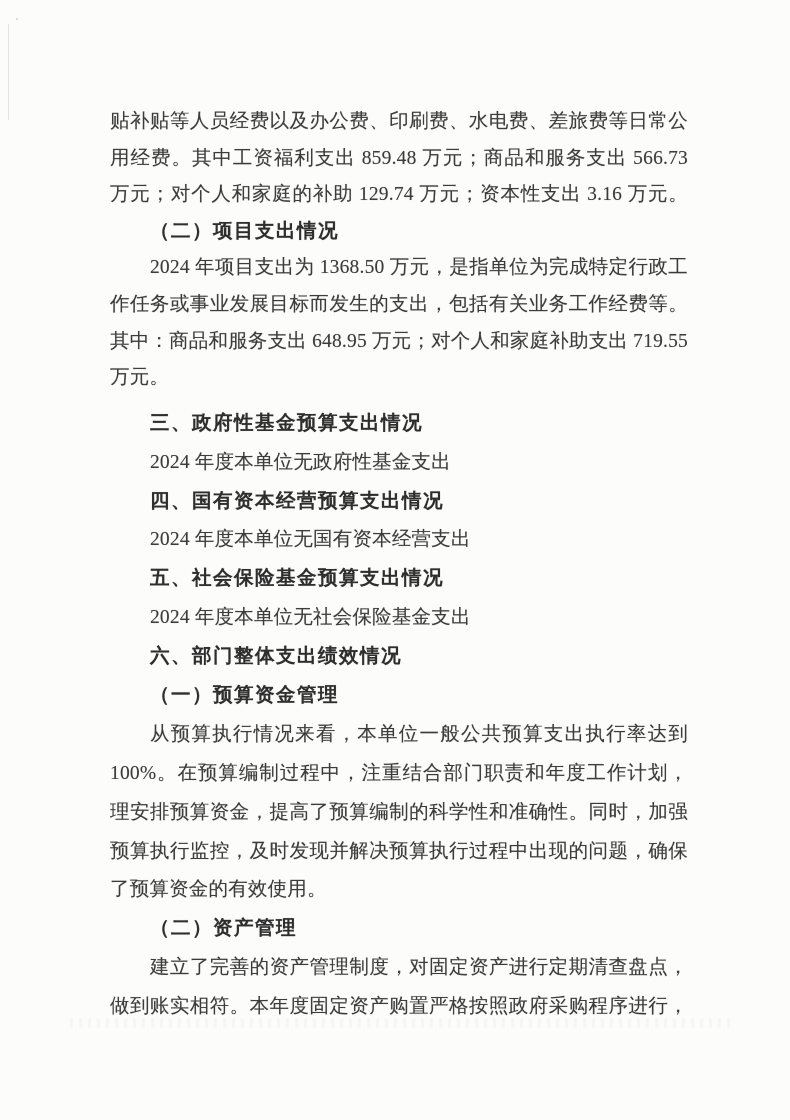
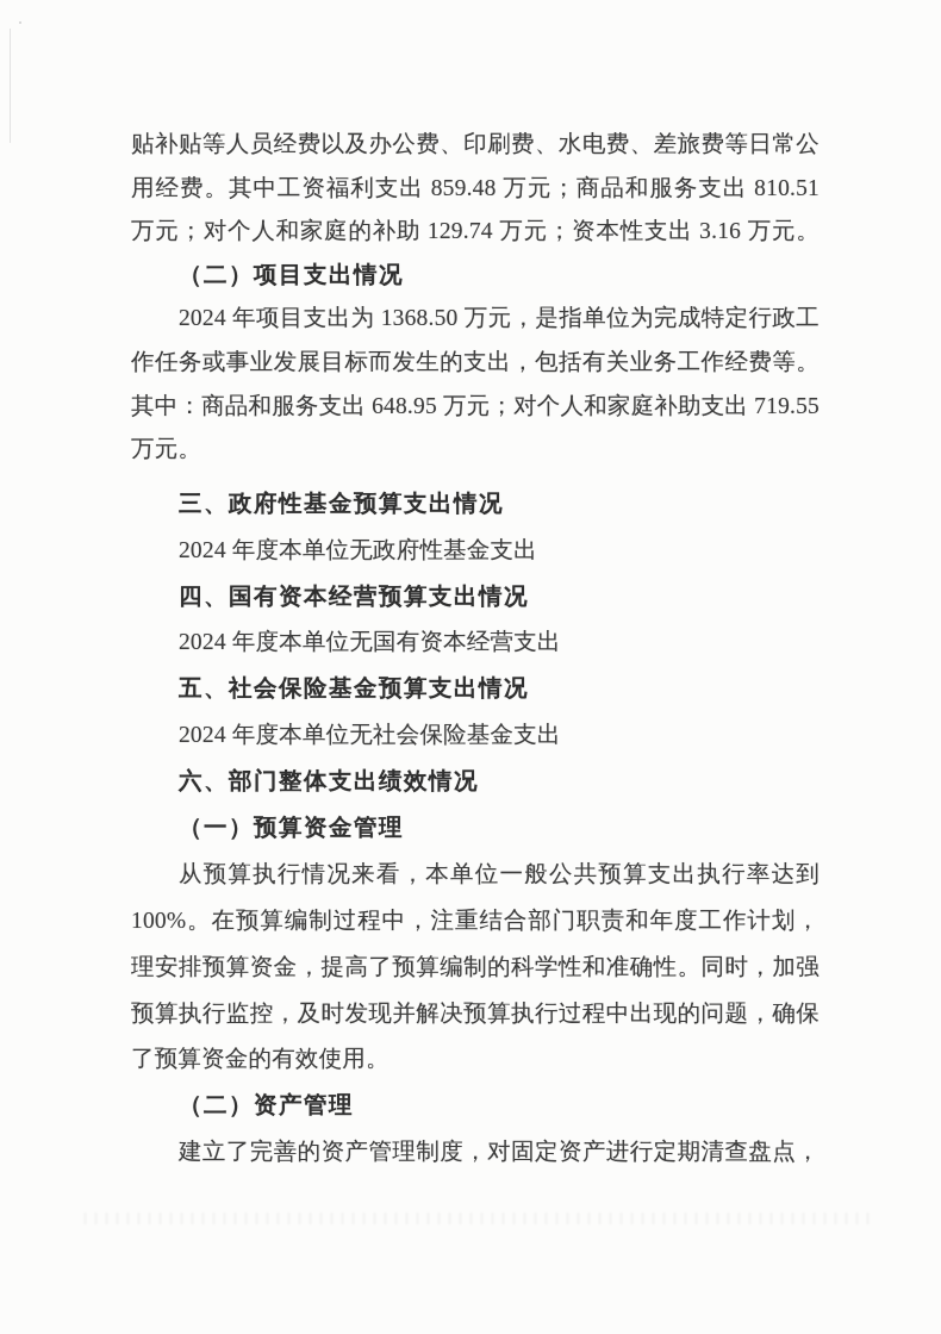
  贴补贴等人员经费以及办公费、印刷费、水电费、差旅费等日常公
- 用经费。其中工资福利支出 859.48 万元；商品和服务支出 566.73
+ 用经费。其中工资福利支出 859.48 万元；商品和服务支出 810.51
  万元；对个人和家庭的补助 129.74 万元；资本性支出 3.16 万元。
  （二）项目支出情况
  2024 年项目支出为 1368.50 万元，是指单位为完成特定行政工
  作任务或事业发展目标而发生的支出，包括有关业务工作经费等。
  其中：商品和服务支出 648.95 万元；对个人和家庭补助支出 719.55
  万元。
  三、政府性基金预算支出情况
  2024 年度本单位无政府性基金支出
  四、国有资本经营预算支出情况
  2024 年度本单位无国有资本经营支出
  五、社会保险基金预算支出情况
  2024 年度本单位无社会保险基金支出
  六、部门整体支出绩效情况
  （一）预算资金管理
  从预算执行情况来看，本单位一般公共预算支出执行率达到
  100%。在预算编制过程中，注重结合部门职责和年度工作计划，
  理安排预算资金，提高了预算编制的科学性和准确性。同时，加强
  预算执行监控，及时发现并解决预算执行过程中出现的问题，确保
  了预算资金的有效使用。
  （二）资产管理
  建立了完善的资产管理制度，对固定资产进行定期清查盘点，
- 做到账实相符。本年度固定资产购置严格按照政府采购程序进行，
